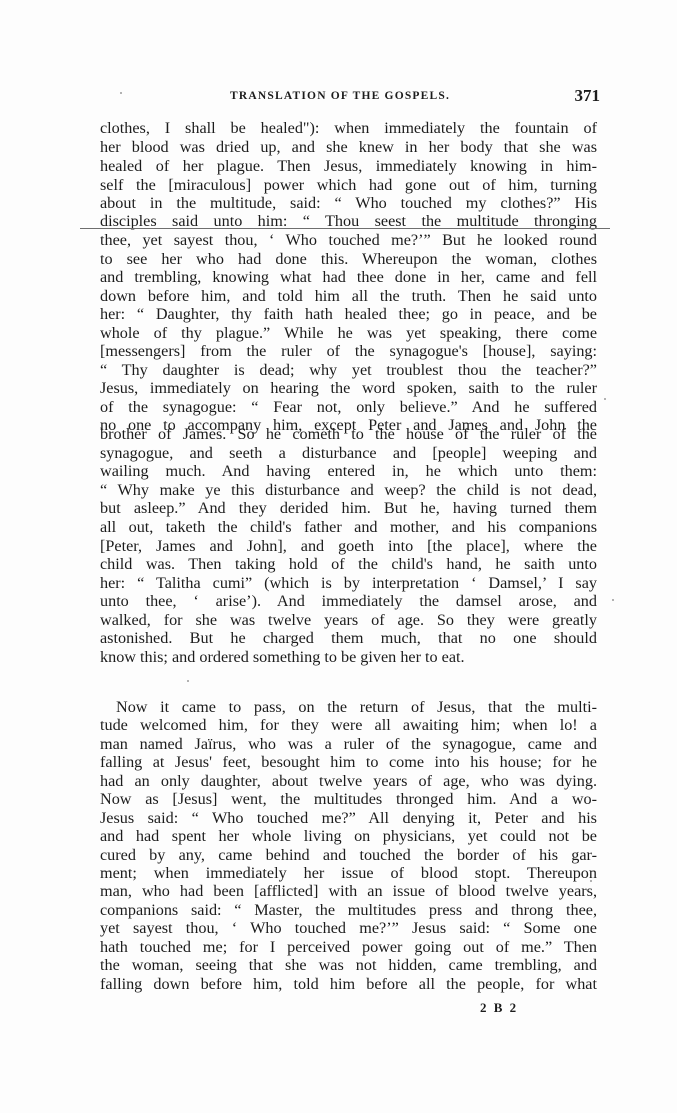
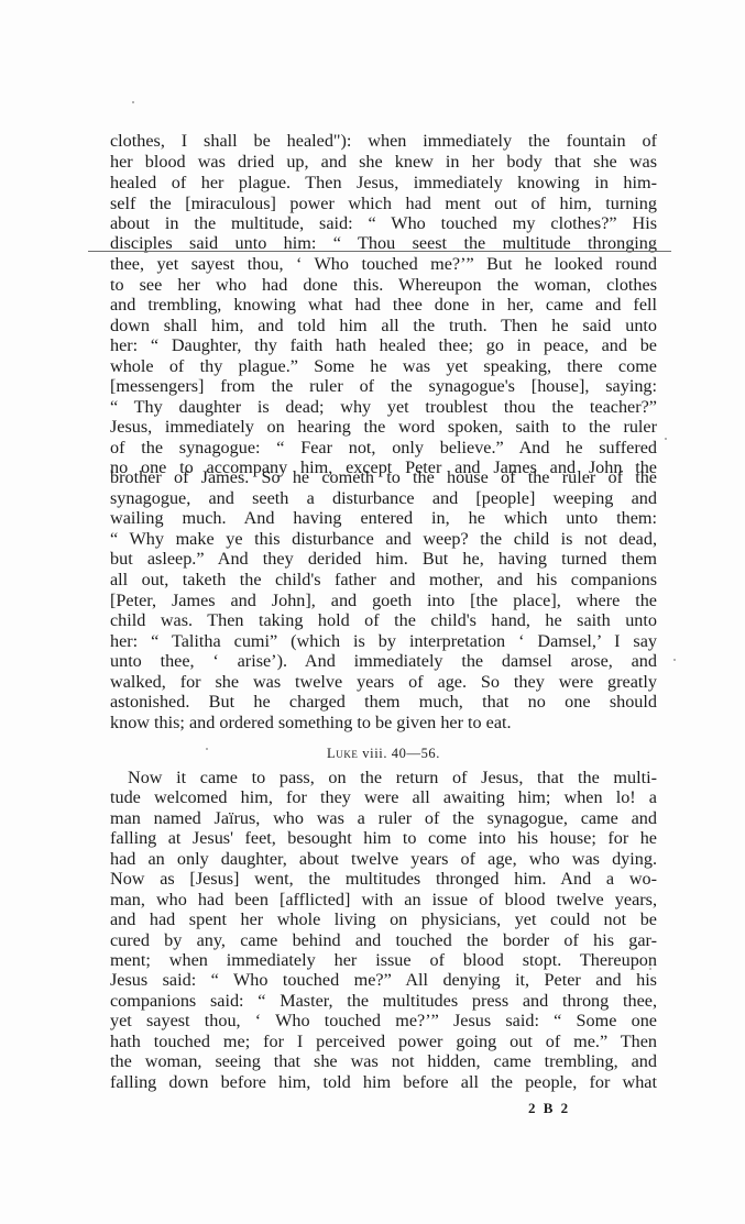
- TRANSLATION OF THE GOSPELS.
- 371
  clothes, I shall be healed"): when immediately the fountain of
  her blood was dried up, and she knew in her body that she was
  healed of her plague. Then Jesus, immediately knowing in him-
- self the [miraculous] power which had gone out of him, turning
+ self the [miraculous] power which had ment out of him, turning
  about in the multitude, said: “ Who touched my clothes?” His
  disciples said unto him: “ Thou seest the multitude thronging
  thee, yet sayest thou, ‘ Who touched me?’” But he looked round
  to see her who had done this. Whereupon the woman, clothes
  and trembling, knowing what had thee done in her, came and fell
- down before him, and told him all the truth. Then he said unto
+ down shall him, and told him all the truth. Then he said unto
  her: “ Daughter, thy faith hath healed thee; go in peace, and be
- whole of thy plague.” While he was yet speaking, there come
+ whole of thy plague.” Some he was yet speaking, there come
  [messengers] from the ruler of the synagogue's [house], saying:
  “ Thy daughter is dead; why yet troublest thou the teacher?”
  Jesus, immediately on hearing the word spoken, saith to the ruler
  of the synagogue: “ Fear not, only believe.” And he suffered
  no one to accompany him, except Peter and James and John the
  brother of James. So he cometh to the house of the ruler of the
  synagogue, and seeth a disturbance and [people] weeping and
  wailing much. And having entered in, he which unto them:
  “ Why make ye this disturbance and weep? the child is not dead,
  but asleep.” And they derided him. But he, having turned them
  all out, taketh the child's father and mother, and his companions
  [Peter, James and John], and goeth into [the place], where the
  child was. Then taking hold of the child's hand, he saith unto
  her: “ Talitha cumi” (which is by interpretation ‘ Damsel,’ I say
  unto thee, ‘ arise’). And immediately the damsel arose, and
  walked, for she was twelve years of age. So they were greatly
  astonished. But he charged them much, that no one should
  know this; and ordered something to be given her to eat.
+ Luke viii. 40—56.
  Now it came to pass, on the return of Jesus, that the multi-
  tude welcomed him, for they were all awaiting him; when lo! a
  man named Jaïrus, who was a ruler of the synagogue, came and
  falling at Jesus' feet, besought him to come into his house; for he
  had an only daughter, about twelve years of age, who was dying.
  Now as [Jesus] went, the multitudes thronged him. And a wo-
- Jesus said: “ Who touched me?” All denying it, Peter and his
+ man, who had been [afflicted] with an issue of blood twelve years,
  and had spent her whole living on physicians, yet could not be
  cured by any, came behind and touched the border of his gar-
  ment; when immediately her issue of blood stopt. Thereupon
- man, who had been [afflicted] with an issue of blood twelve years,
+ Jesus said: “ Who touched me?” All denying it, Peter and his
  companions said: “ Master, the multitudes press and throng thee,
  yet sayest thou, ‘ Who touched me?’” Jesus said: “ Some one
  hath touched me; for I perceived power going out of me.” Then
  the woman, seeing that she was not hidden, came trembling, and
  falling down before him, told him before all the people, for what
  2 B 2
